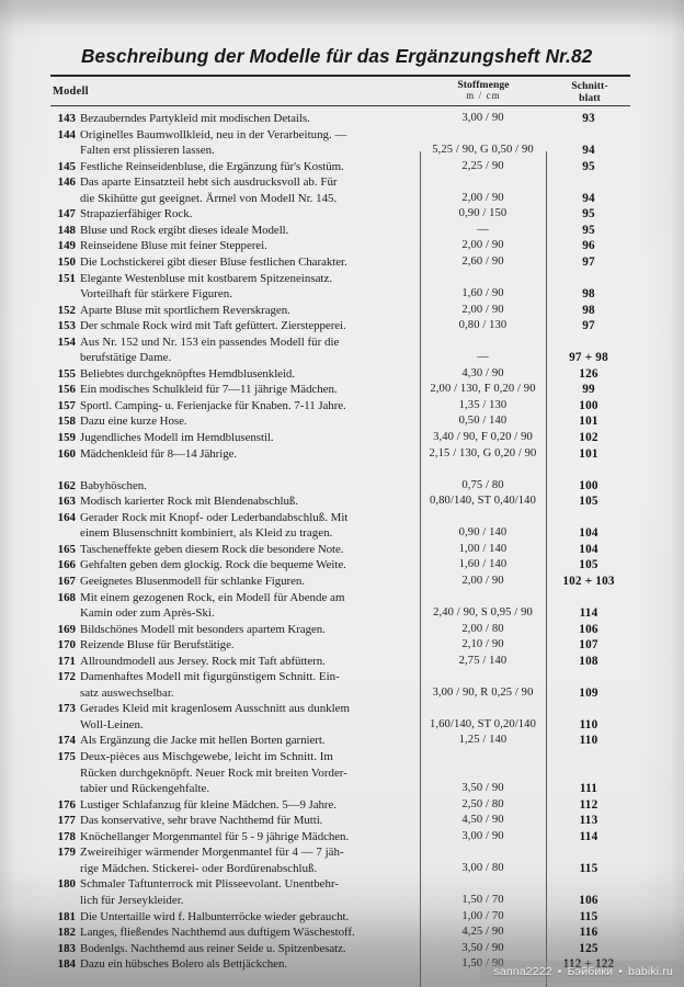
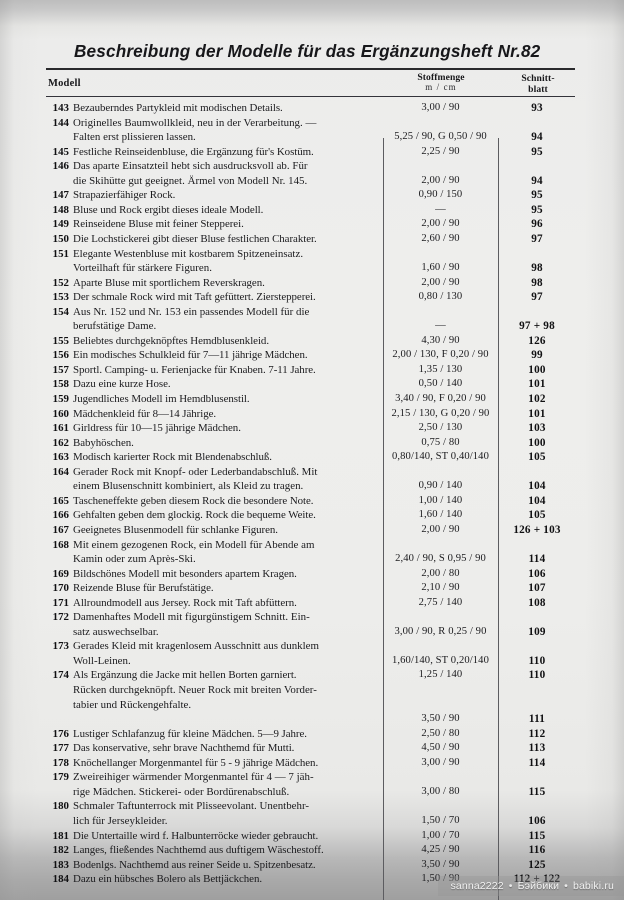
  Beschreibung der Modelle für das Ergänzungsheft Nr.82
  Modell
  Stoffmenge
  m / cm
  Schnitt-
  blatt
  143 Bezauberndes Partykleid mit modischen Details.
  3,00 / 90
  93
  144 Originelles Baumwollkleid, neu in der Verarbeitung. —
  Falten erst plissieren lassen.
  5,25 / 90, G 0,50 / 90
  94
  145 Festliche Reinseidenbluse, die Ergänzung für's Kostüm.
  2,25 / 90
  95
  146 Das aparte Einsatzteil hebt sich ausdrucksvoll ab. Für
  die Skihütte gut geeignet. Ärmel von Modell Nr. 145.
  2,00 / 90
  94
  147 Strapazierfähiger Rock.
  0,90 / 150
  95
  148 Bluse und Rock ergibt dieses ideale Modell.
  —
  95
  149 Reinseidene Bluse mit feiner Stepperei.
  2,00 / 90
  96
  150 Die Lochstickerei gibt dieser Bluse festlichen Charakter.
  2,60 / 90
  97
  151 Elegante Westenbluse mit kostbarem Spitzeneinsatz.
  Vorteilhaft für stärkere Figuren.
  1,60 / 90
  98
  152 Aparte Bluse mit sportlichem Reverskragen.
  2,00 / 90
  98
  153 Der schmale Rock wird mit Taft gefüttert. Zierstepperei.
  0,80 / 130
  97
  154 Aus Nr. 152 und Nr. 153 ein passendes Modell für die
  berufstätige Dame.
  —
  97 + 98
  155 Beliebtes durchgeknöpftes Hemdblusenkleid.
  4,30 / 90
  126
  156 Ein modisches Schulkleid für 7—11 jährige Mädchen.
  2,00 / 130, F 0,20 / 90
  99
  157 Sportl. Camping- u. Ferienjacke für Knaben. 7-11 Jahre.
  1,35 / 130
  100
  158 Dazu eine kurze Hose.
  0,50 / 140
  101
  159 Jugendliches Modell im Hemdblusenstil.
  3,40 / 90, F 0,20 / 90
  102
  160 Mädchenkleid für 8—14 Jährige.
  2,15 / 130, G 0,20 / 90
  101
+ 161 Girldress für 10—15 jährige Mädchen.
+ 2,50 / 130
+ 103
  162 Babyhöschen.
  0,75 / 80
  100
  163 Modisch karierter Rock mit Blendenabschluß.
  0,80/140, ST 0,40/140
  105
  164 Gerader Rock mit Knopf- oder Lederbandabschluß. Mit
  einem Blusenschnitt kombiniert, als Kleid zu tragen.
  0,90 / 140
  104
  165 Tascheneffekte geben diesem Rock die besondere Note.
  1,00 / 140
  104
  166 Gehfalten geben dem glockig. Rock die bequeme Weite.
  1,60 / 140
  105
  167 Geeignetes Blusenmodell für schlanke Figuren.
  2,00 / 90
- 102 + 103
+ 126 + 103
  168 Mit einem gezogenen Rock, ein Modell für Abende am
  Kamin oder zum Après-Ski.
  2,40 / 90, S 0,95 / 90
  114
  169 Bildschönes Modell mit besonders apartem Kragen.
  2,00 / 80
  106
  170 Reizende Bluse für Berufstätige.
  2,10 / 90
  107
  171 Allroundmodell aus Jersey. Rock mit Taft abfüttern.
  2,75 / 140
  108
  172 Damenhaftes Modell mit figurgünstigem Schnitt. Ein-
  satz auswechselbar.
  3,00 / 90, R 0,25 / 90
  109
  173 Gerades Kleid mit kragenlosem Ausschnitt aus dunklem
  Woll-Leinen.
  1,60/140, ST 0,20/140
  110
  174 Als Ergänzung die Jacke mit hellen Borten garniert.
  1,25 / 140
  110
- 175 Deux-pièces aus Mischgewebe, leicht im Schnitt. Im
  Rücken durchgeknöpft. Neuer Rock mit breiten Vorder-
  tabier und Rückengehfalte.
  3,50 / 90
  111
  176 Lustiger Schlafanzug für kleine Mädchen. 5—9 Jahre.
  2,50 / 80
  112
  177 Das konservative, sehr brave Nachthemd für Mutti.
  4,50 / 90
  113
  178 Knöchellanger Morgenmantel für 5 - 9 jährige Mädchen.
  3,00 / 90
  114
  179 Zweireihiger wärmender Morgenmantel für 4 — 7 jäh-
  rige Mädchen. Stickerei- oder Bordürenabschluß.
  3,00 / 80
  115
  180 Schmaler Taftunterrock mit Plisseevolant. Unentbehr-
  lich für Jerseykleider.
  1,50 / 70
  106
  181 Die Untertaille wird f. Halbunterröcke wieder gebraucht.
  1,00 / 70
  115
  182 Langes, fließendes Nachthemd aus duftigem Wäschestoff.
  4,25 / 90
  116
  183 Bodenlgs. Nachthemd aus reiner Seide u. Spitzenbesatz.
  3,50 / 90
  125
  184 Dazu ein hübsches Bolero als Bettjäckchen.
  1,50 / 90
  112 + 122
  sanna2222
  •
  Бэйбики
  •
  babiki.ru
